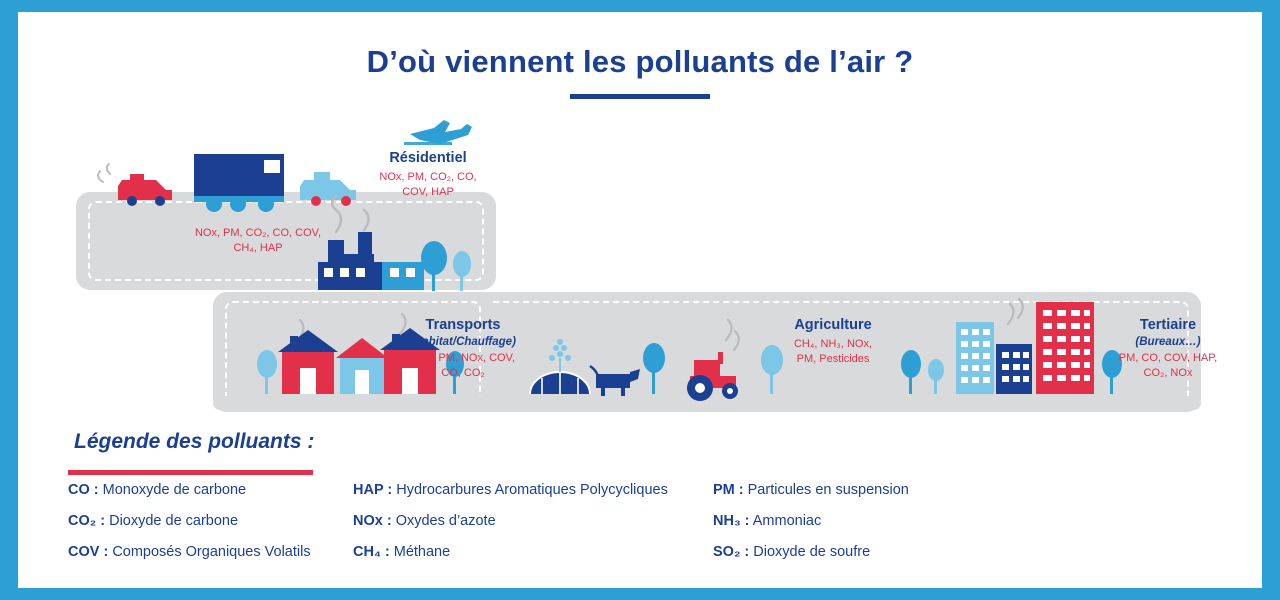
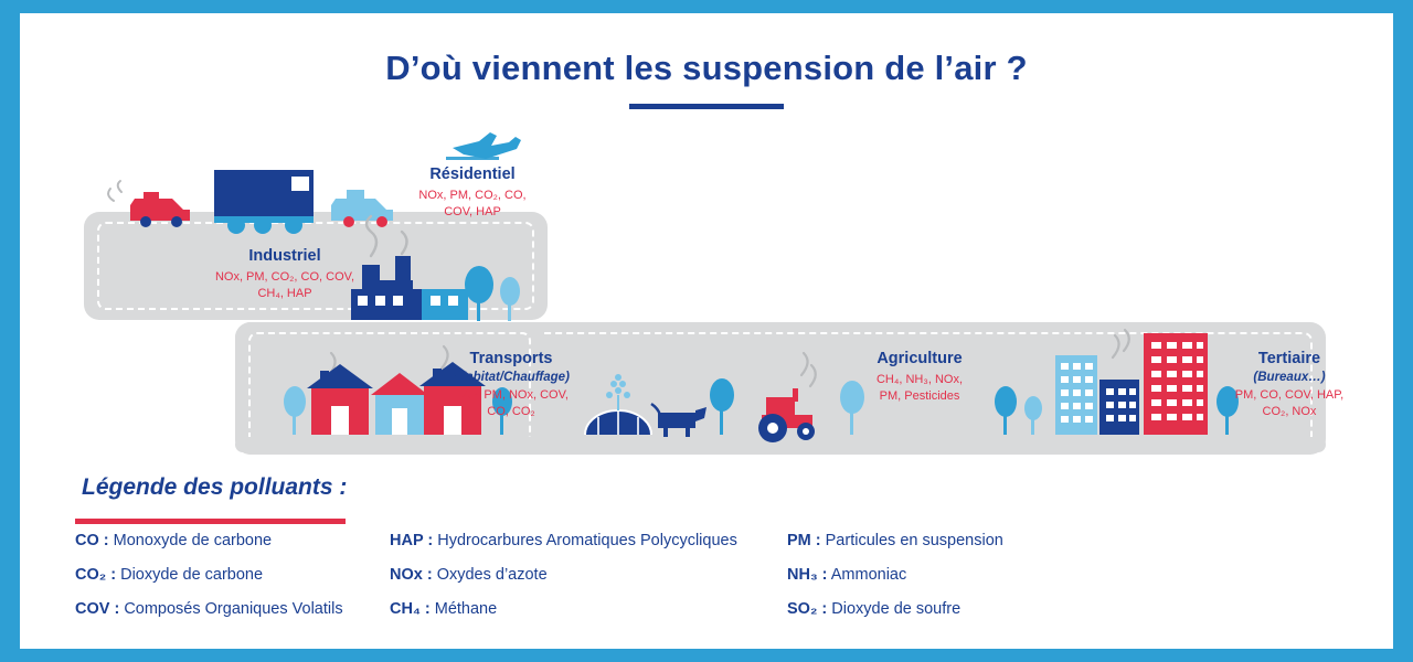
- D’où viennent les polluants de l’air ?
+ D’où viennent les suspension de l’air ?
  Résidentiel
  NOx, PM, CO₂, CO,
  COV, HAP
+ Industriel
  NOx, PM, CO₂, CO, COV,
  CH₄, HAP
  Transports
  (Habitat/Chauffage)
  HAP, PM, NOx, COV,
  CO, CO₂
  Agriculture
  CH₄, NH₃, NOx,
  PM, Pesticides
  Tertiaire
  (Bureaux…)
  PM, CO, COV, HAP,
  CO₂, NOx
  Légende des polluants :
  CO : Monoxyde de carbone
  CO₂ : Dioxyde de carbone
  COV : Composés Organiques Volatils
  HAP : Hydrocarbures Aromatiques Polycycliques
  NOx : Oxydes d’azote
  CH₄ : Méthane
  PM : Particules en suspension
  NH₃ : Ammoniac
  SO₂ : Dioxyde de soufre
